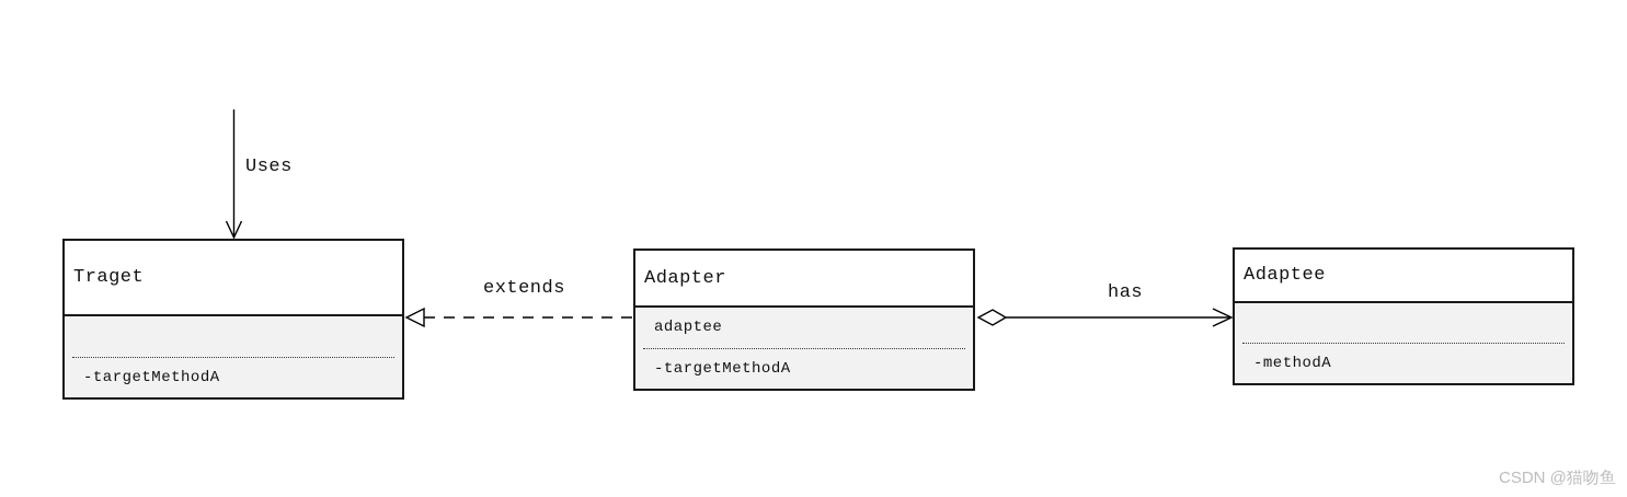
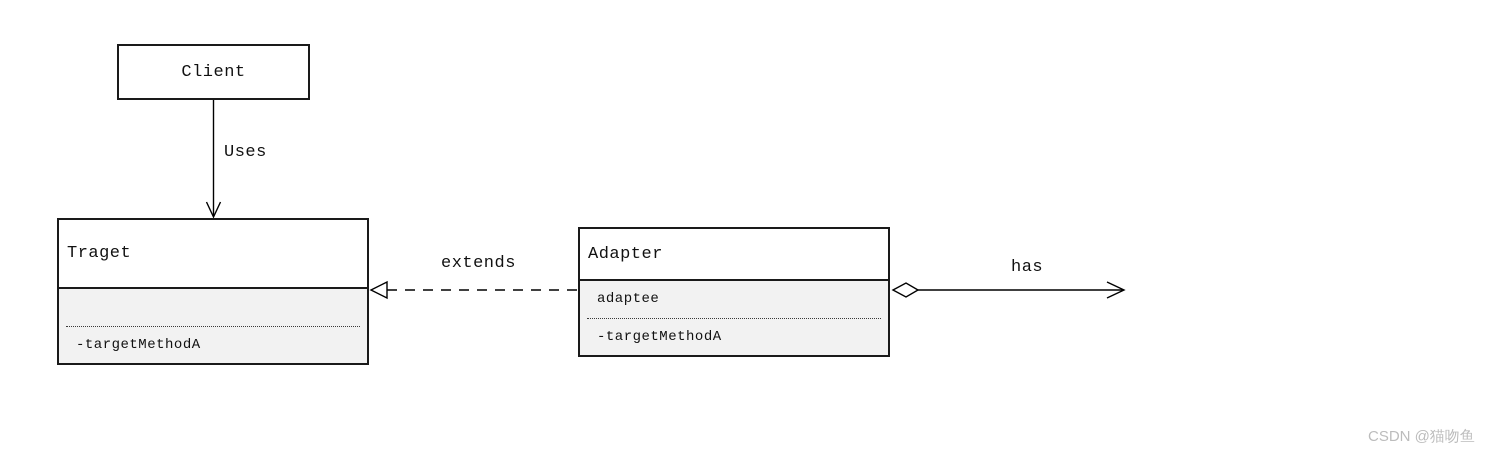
+ Client
  Traget
  -targetMethodA
  Adapter
  adaptee
  -targetMethodA
- Adaptee
- -methodA
  Uses
  extends
  has
  CSDN @猫吻鱼
